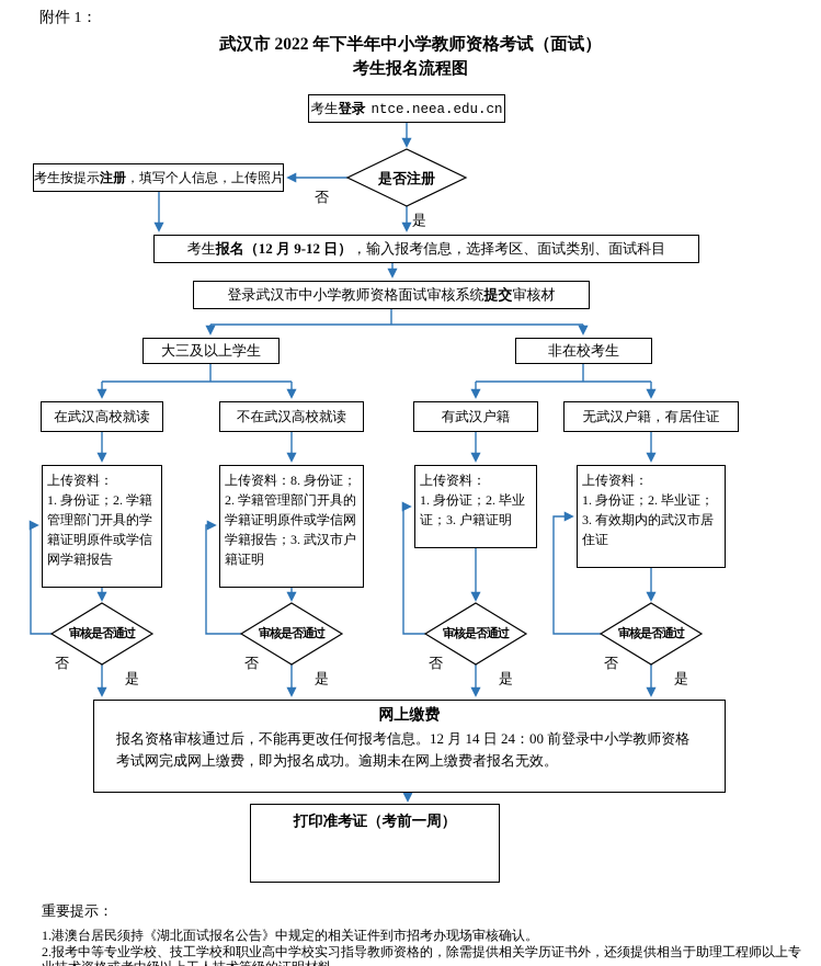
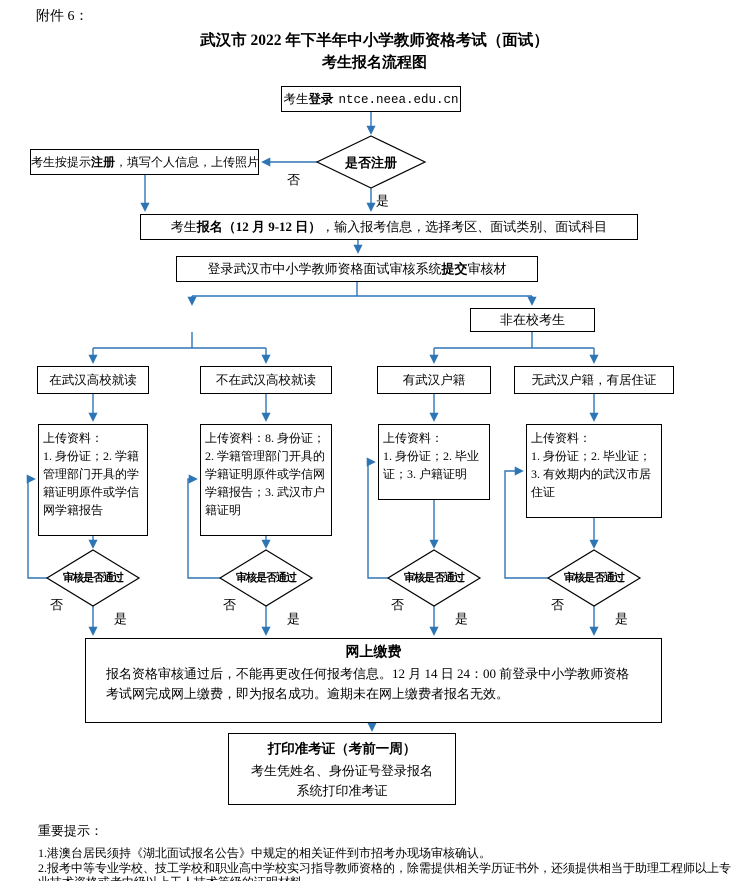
- 附件 1：
+ 附件 6：
  武汉市 2022 年下半年中小学教师资格考试（面试）
  考生报名流程图
  考生登录 ntce.neea.edu.cn
  是否注册
  考生按提示注册，填写个人信息，上传照片
  否
  是
  考生报名（12 月 9-12 日），输入报考信息，选择考区、面试类别、面试科目
  登录武汉市中小学教师资格面试审核系统提交审核材
- 大三及以上学生
  非在校考生
  在武汉高校就读
  不在武汉高校就读
  有武汉户籍
  无武汉户籍，有居住证
  上传资料：
  1. 身份证；2. 学籍管理部门开具的学籍证明原件或学信网学籍报告
  上传资料：8. 身份证；2. 学籍管理部门开具的学籍证明原件或学信网学籍报告；3. 武汉市户籍证明
  上传资料：
  1. 身份证；2. 毕业证；3. 户籍证明
  上传资料：
  1. 身份证；2. 毕业证；3. 有效期内的武汉市居住证
  审核是否通过
  审核是否通过
  审核是否通过
  审核是否通过
  否
  是
  否
  是
  否
  是
  否
  是
  网上缴费
  报名资格审核通过后，不能再更改任何报考信息。12 月 14 日 24：00 前登录中小学教师资格考试网完成网上缴费，即为报名成功。逾期未在网上缴费者报名无效。
  打印准考证（考前一周）
+ 考生凭姓名、身份证号登录报名系统打印准考证
  重要提示：
  1.港澳台居民须持《湖北面试报名公告》中规定的相关证件到市招考办现场审核确认。
  2.报考中等专业学校、技工学校和职业高中学校实习指导教师资格的，除需提供相关学历证书外，还须提供相当于助理工程师以上专
